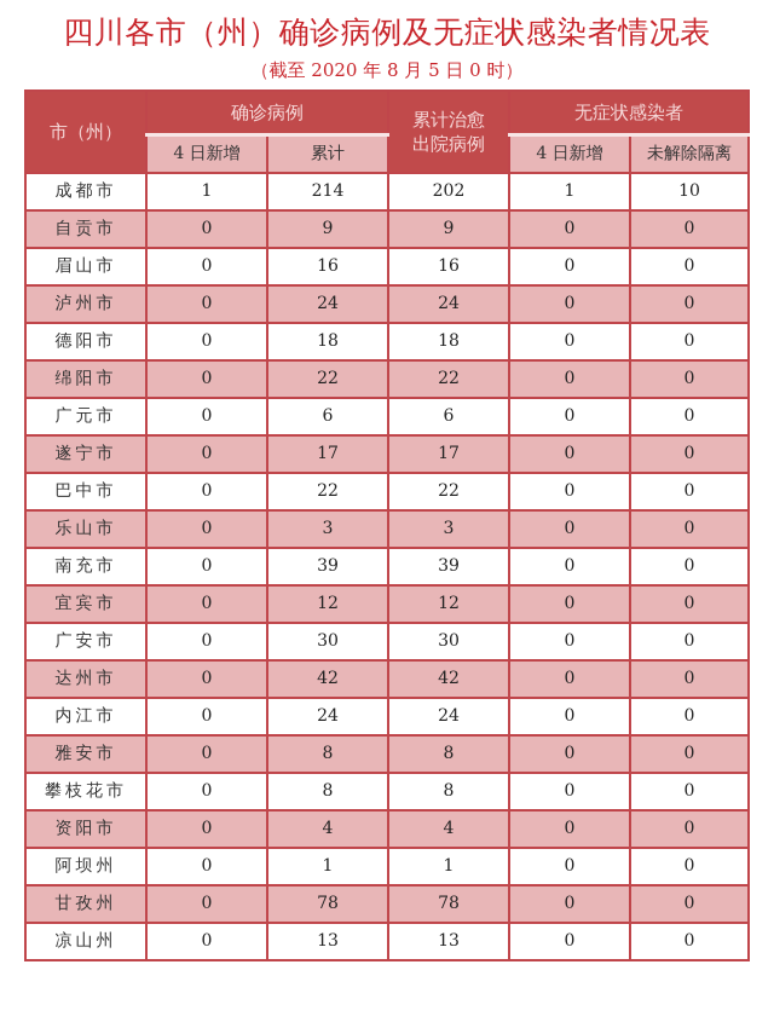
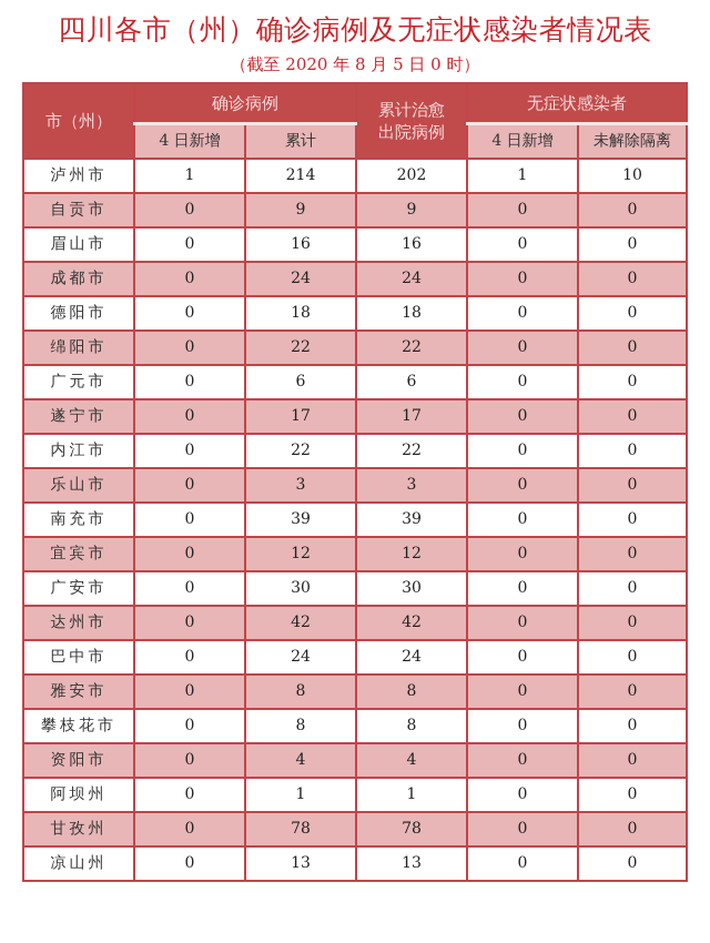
  四川各市（州）确诊病例及无症状感染者情况表
  （截至 2020 年 8 月 5 日 0 时）
  市（州）	确诊病例	累计治愈出院病例	无症状感染者
  4 日新增	累计	4 日新增	未解除隔离
- 成都市	1	214	202	1	10
+ 泸州市	1	214	202	1	10
  自贡市	0	9	9	0	0
  眉山市	0	16	16	0	0
- 泸州市	0	24	24	0	0
+ 成都市	0	24	24	0	0
  德阳市	0	18	18	0	0
  绵阳市	0	22	22	0	0
  广元市	0	6	6	0	0
  遂宁市	0	17	17	0	0
- 巴中市	0	22	22	0	0
+ 内江市	0	22	22	0	0
  乐山市	0	3	3	0	0
  南充市	0	39	39	0	0
  宜宾市	0	12	12	0	0
  广安市	0	30	30	0	0
  达州市	0	42	42	0	0
- 内江市	0	24	24	0	0
+ 巴中市	0	24	24	0	0
  雅安市	0	8	8	0	0
  攀枝花市	0	8	8	0	0
  资阳市	0	4	4	0	0
  阿坝州	0	1	1	0	0
  甘孜州	0	78	78	0	0
  凉山州	0	13	13	0	0
